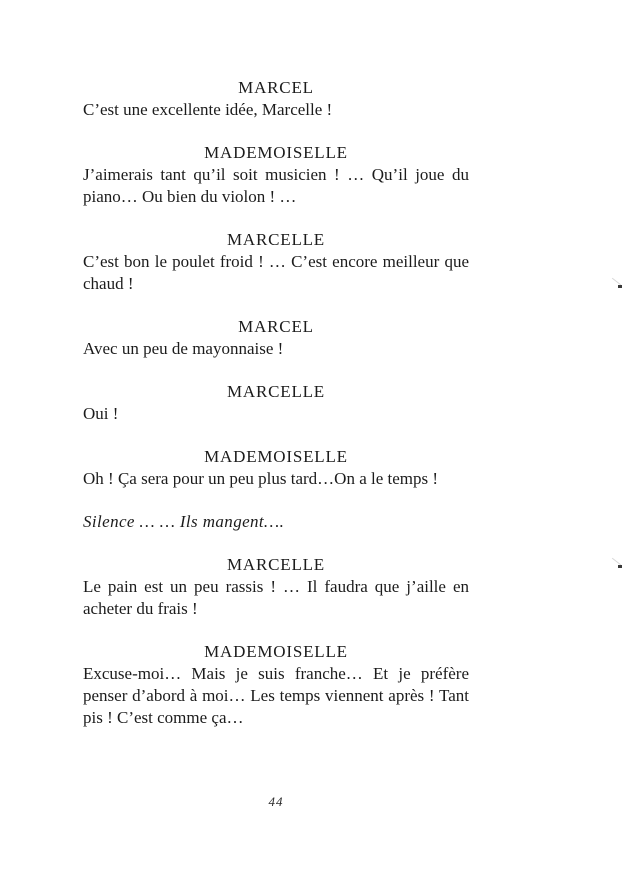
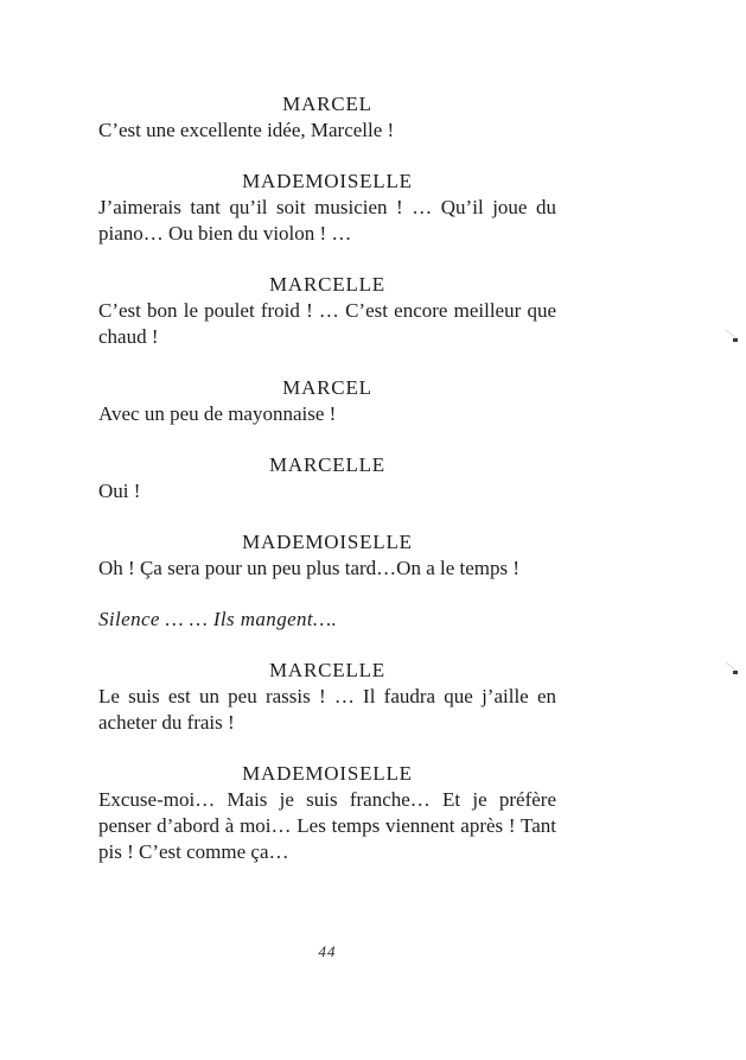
  MARCEL
  C’est une excellente idée, Marcelle !
  MADEMOISELLE
  J’aimerais tant qu’il soit musicien ! … Qu’il joue du piano… Ou bien du violon ! …
  MARCELLE
  C’est bon le poulet froid ! … C’est encore meilleur que chaud !
  MARCEL
  Avec un peu de mayonnaise !
  MARCELLE
  Oui !
  MADEMOISELLE
  Oh ! Ça sera pour un peu plus tard…On a le temps !
  Silence … … Ils mangent….
  MARCELLE
- Le pain est un peu rassis ! … Il faudra que j’aille en acheter du frais !
+ Le suis est un peu rassis ! … Il faudra que j’aille en acheter du frais !
  MADEMOISELLE
  Excuse-moi… Mais je suis franche… Et je préfère penser d’abord à moi… Les temps viennent après ! Tant pis ! C’est comme ça…
  44
